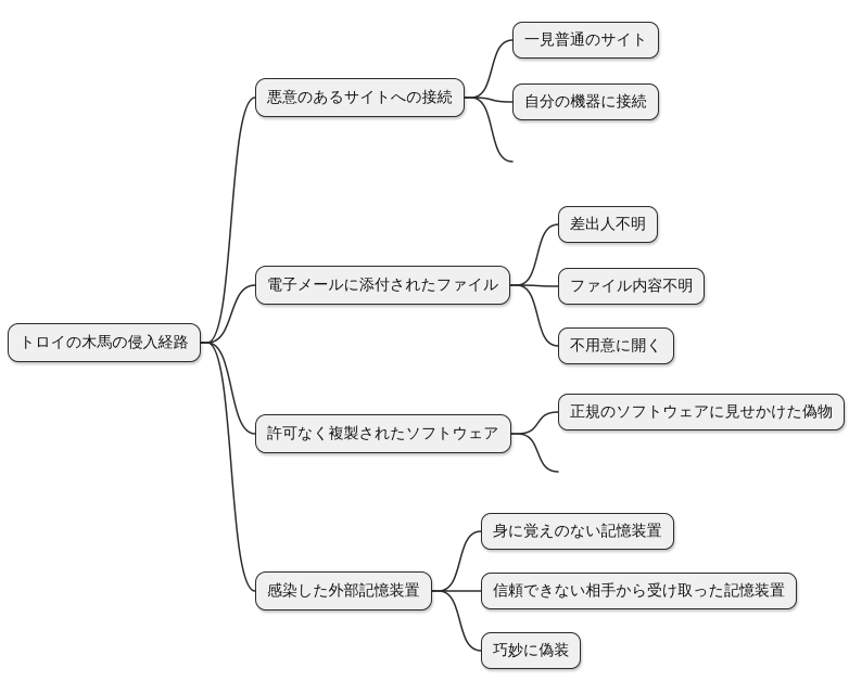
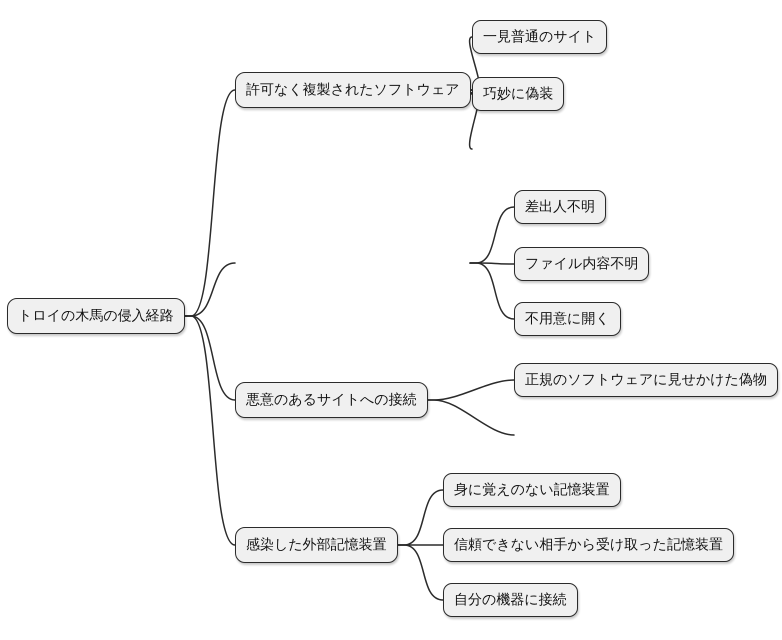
  トロイの木馬の侵入経路
- 悪意のあるサイトへの接続
+ 許可なく複製されたソフトウェア
  一見普通のサイト
- 自分の機器に接続
+ 巧妙に偽装
- 電子メールに添付されたファイル
  差出人不明
  ファイル内容不明
  不用意に開く
- 許可なく複製されたソフトウェア
+ 悪意のあるサイトへの接続
  正規のソフトウェアに見せかけた偽物
  感染した外部記憶装置
  身に覚えのない記憶装置
  信頼できない相手から受け取った記憶装置
- 巧妙に偽装
+ 自分の機器に接続
